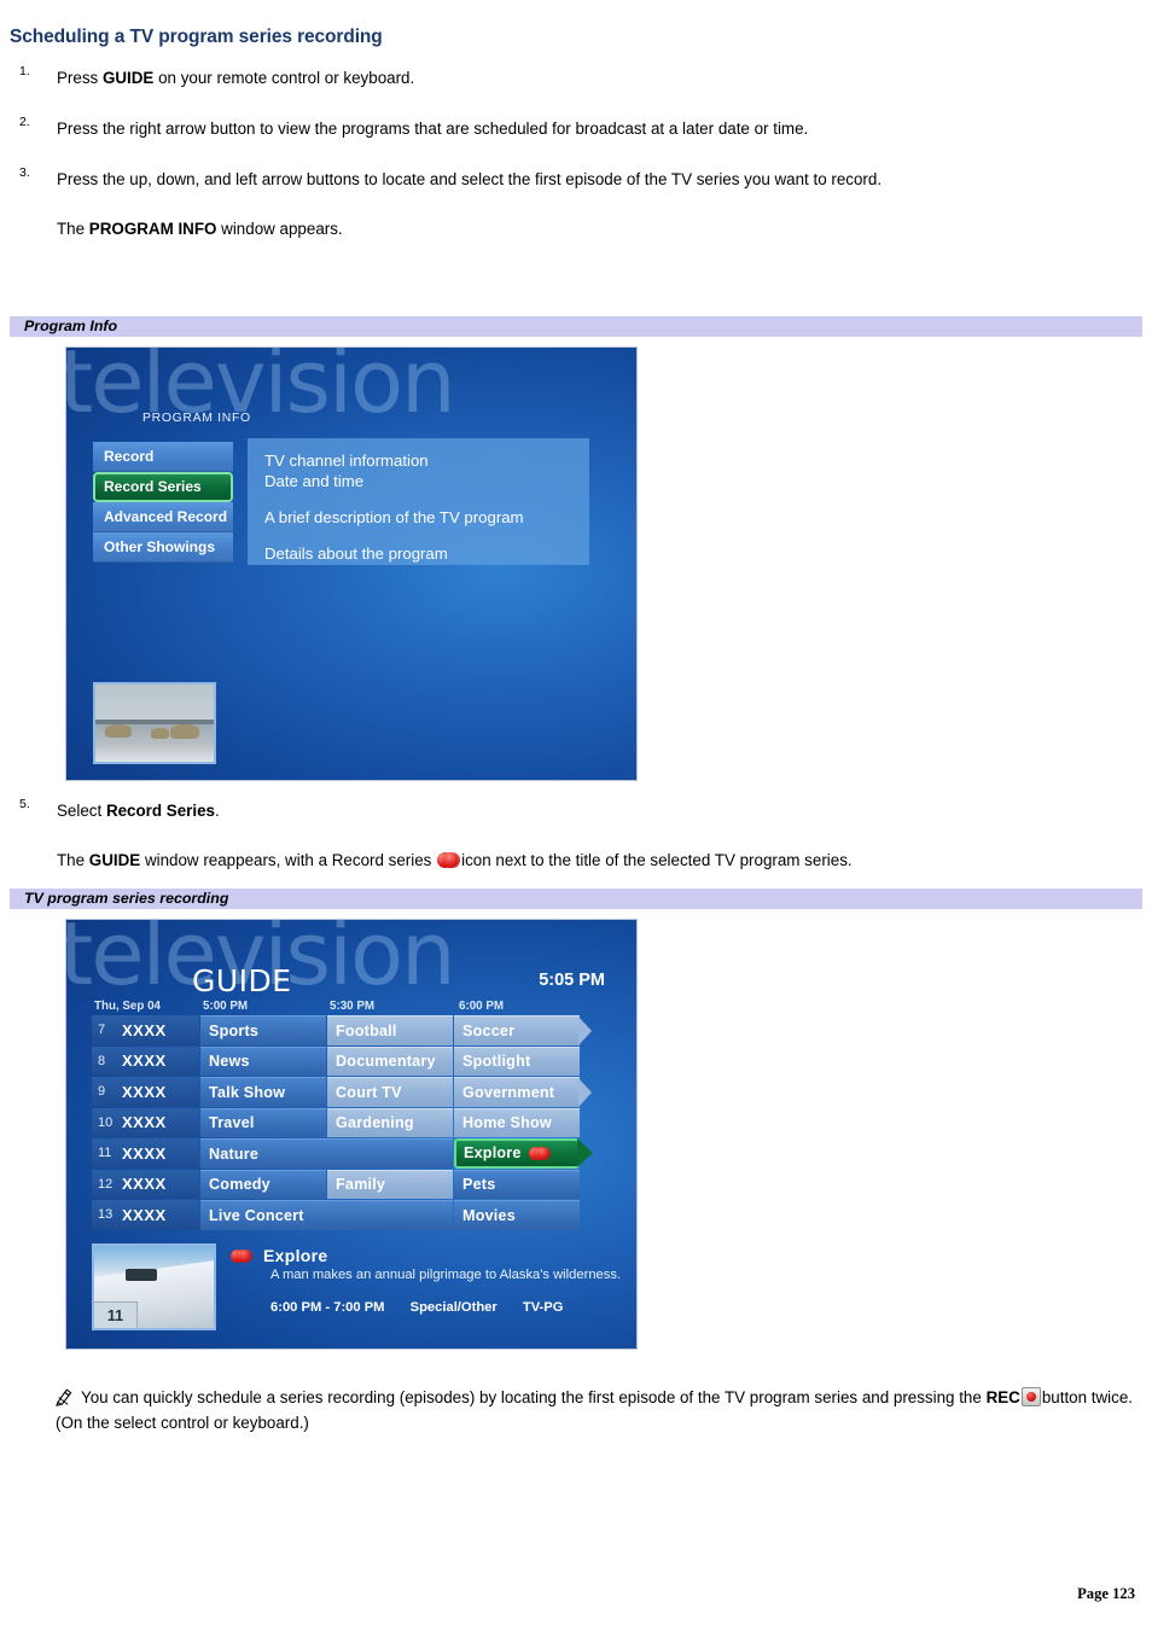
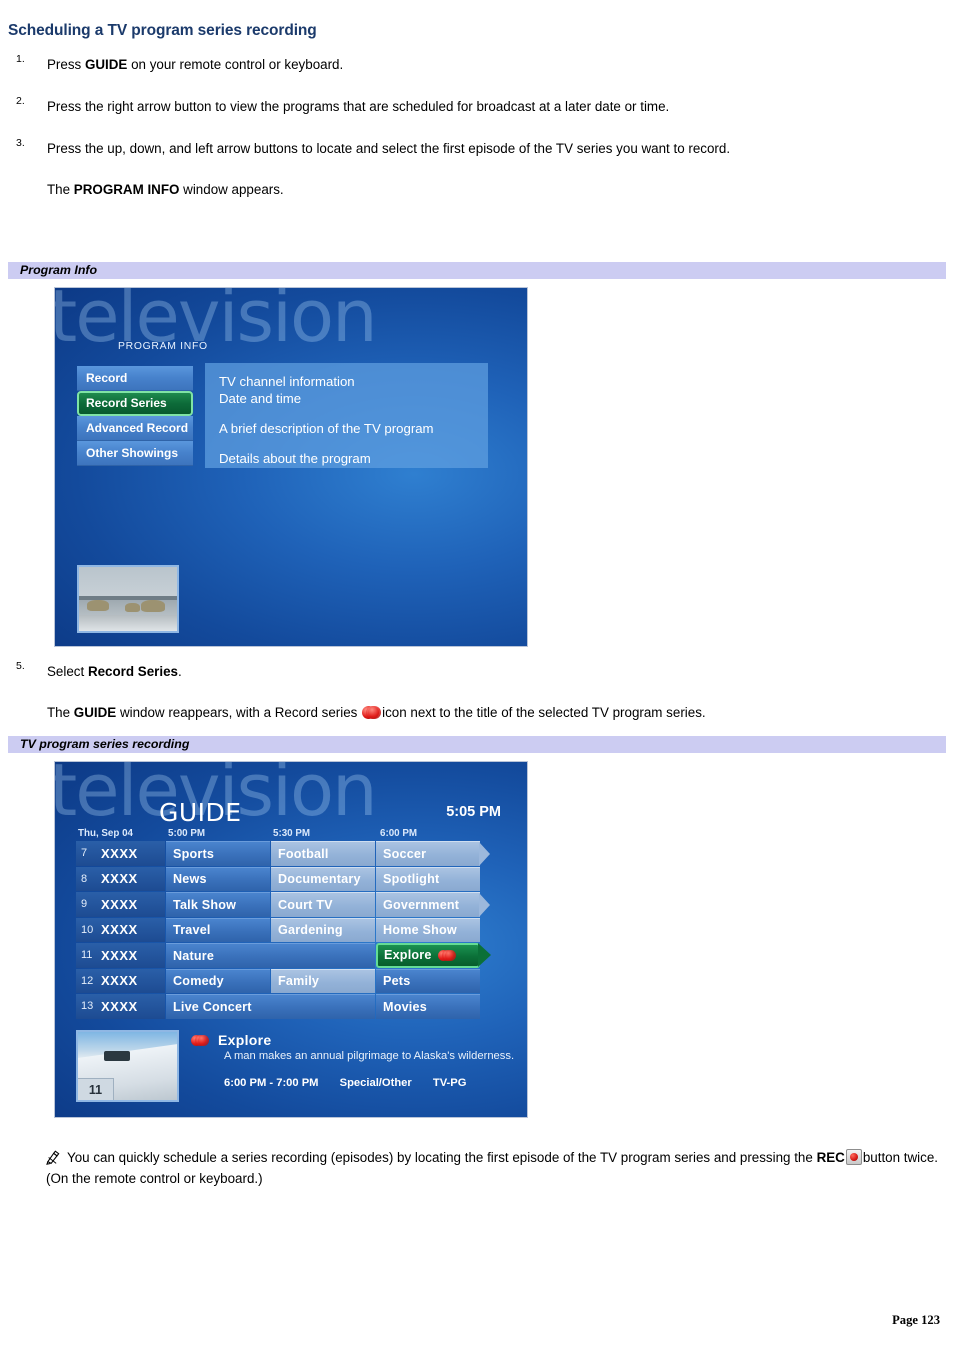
  Scheduling a TV program series recording
  1.
  Press GUIDE on your remote control or keyboard.
  2.
  Press the right arrow button to view the programs that are scheduled for broadcast at a later date or time.
  3.
  Press the up, down, and left arrow buttons to locate and select the first episode of the TV series you want to record.
  The PROGRAM INFO window appears.
  Program Info
  television
  PROGRAM INFO
  Record
  Record Series
  Advanced Record
  Other Showings
  TV channel information
  Date and time
  A brief description of the TV program
  Details about the program
  5.
  Select Record Series.
  The GUIDE window reappears, with a Record series icon next to the title of the selected TV program series.
  TV program series recording
  television
  GUIDE
  5:05 PM
  Thu, Sep 04
  5:00 PM
  5:30 PM
  6:00 PM
  7
  XXXX
  Sports
  Football
  Soccer
  8
  XXXX
  News
  Documentary
  Spotlight
  9
  XXXX
  Talk Show
  Court TV
  Government
  10
  XXXX
  Travel
  Gardening
  Home Show
  11
  XXXX
  Nature
  Explore
  12
  XXXX
  Comedy
  Family
  Pets
  13
  XXXX
  Live Concert
  Movies
  11
  Explore
  A man makes an annual pilgrimage to Alaska's wilderness.
  6:00 PM - 7:00 PM Special/Other TV-PG
- You can quickly schedule a series recording (episodes) by locating the first episode of the TV program series and pressing the REC button twice. (On the select control or keyboard.)
+ You can quickly schedule a series recording (episodes) by locating the first episode of the TV program series and pressing the REC button twice. (On the remote control or keyboard.)
  Page 123
